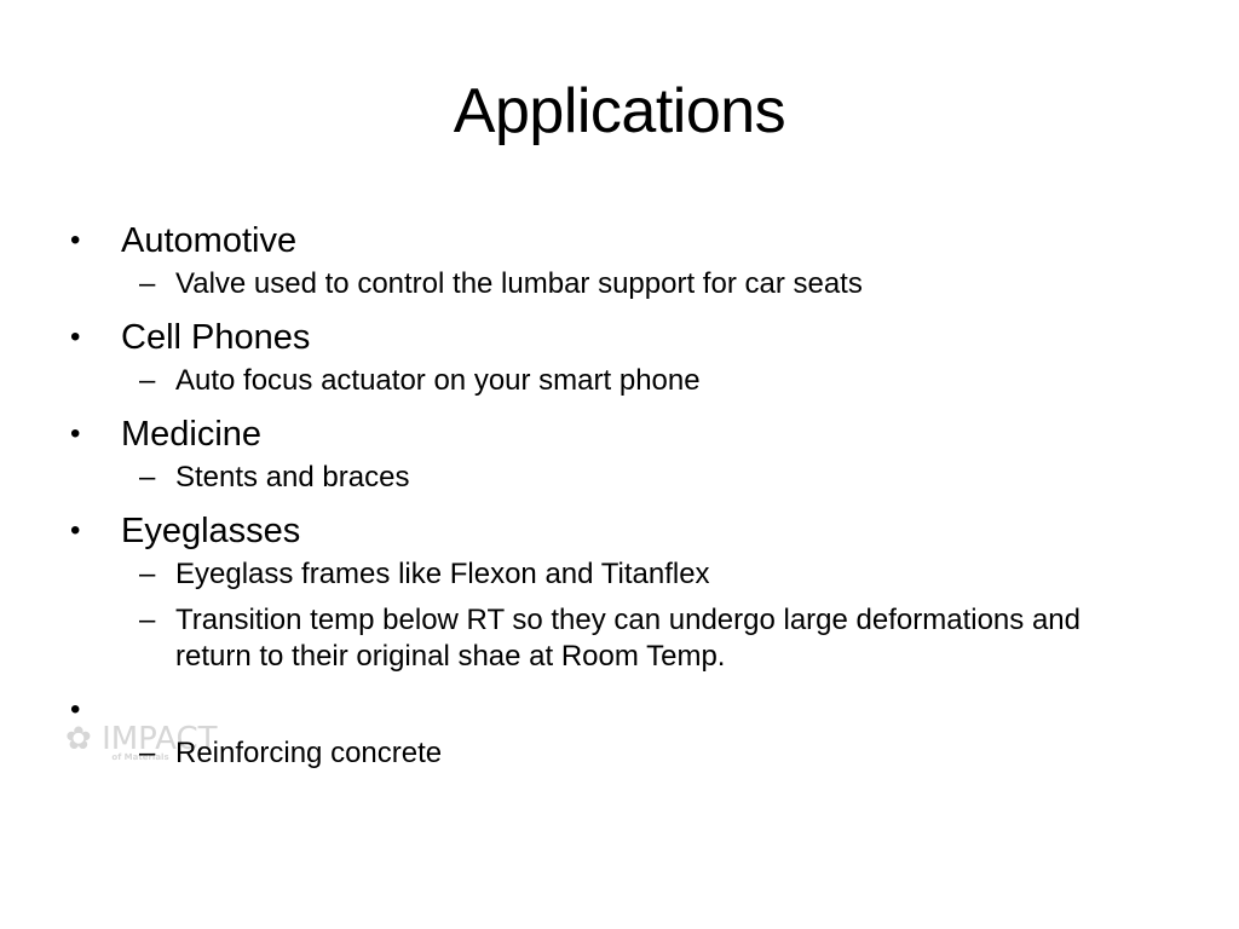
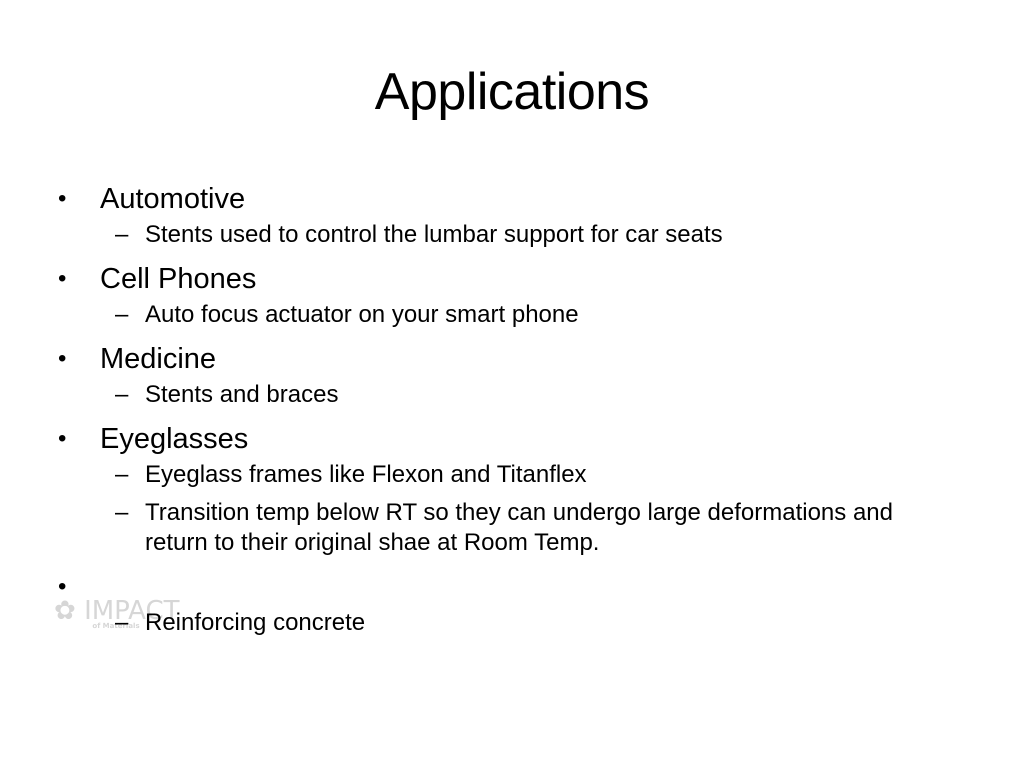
  Applications
  ✿ IMPACT
  of Materials
  •
  Automotive
  –
- Valve used to control the lumbar support for car seats
+ Stents used to control the lumbar support for car seats
  •
  Cell Phones
  –
  Auto focus actuator on your smart phone
  •
  Medicine
  –
  Stents and braces
  •
  Eyeglasses
  –
  Eyeglass frames like Flexon and Titanflex
  –
  Transition temp below RT so they can undergo large deformations and return to their original shae at Room Temp.
  •
  –
  Reinforcing concrete
